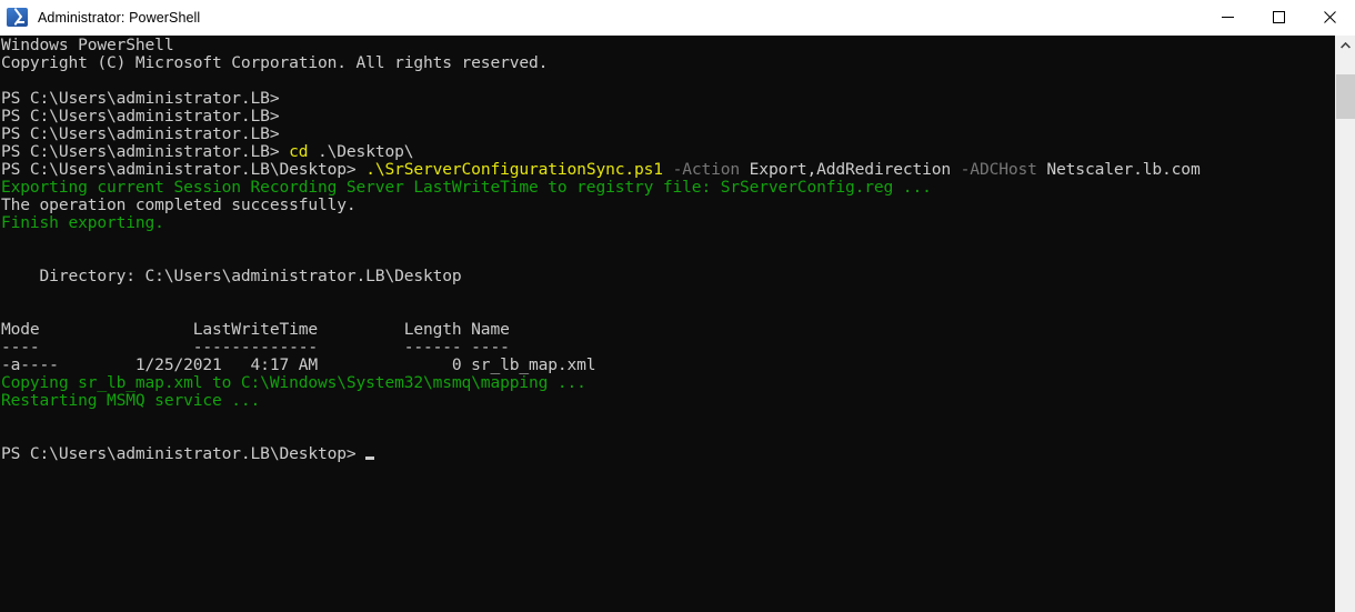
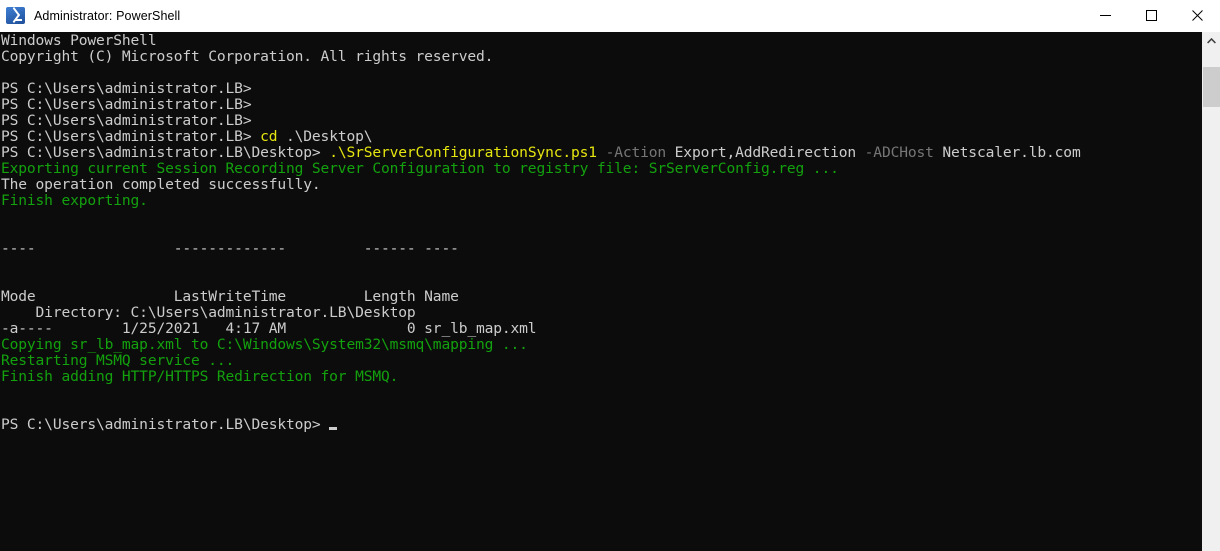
  Administrator: PowerShell
  Windows PowerShell
  Copyright (C) Microsoft Corporation. All rights reserved.
  PS C:\Users\administrator.LB>
  PS C:\Users\administrator.LB>
  PS C:\Users\administrator.LB>
  PS C:\Users\administrator.LB> cd .\Desktop\
  PS C:\Users\administrator.LB\Desktop> .\SrServerConfigurationSync.ps1 -Action Export,AddRedirection -ADCHost Netscaler.lb.com
- Exporting current Session Recording Server LastWriteTime to registry file: SrServerConfig.reg ...
+ Exporting current Session Recording Server Configuration to registry file: SrServerConfig.reg ...
  The operation completed successfully.
  Finish exporting.
- Directory: C:\Users\administrator.LB\Desktop
+ ---- ------------- ------ ----
  Mode LastWriteTime Length Name
- ---- ------------- ------ ----
+ Directory: C:\Users\administrator.LB\Desktop
  -a---- 1/25/2021 4:17 AM 0 sr_lb_map.xml
  Copying sr_lb_map.xml to C:\Windows\System32\msmq\mapping ...
  Restarting MSMQ service ...
+ Finish adding HTTP/HTTPS Redirection for MSMQ.
  PS C:\Users\administrator.LB\Desktop>
